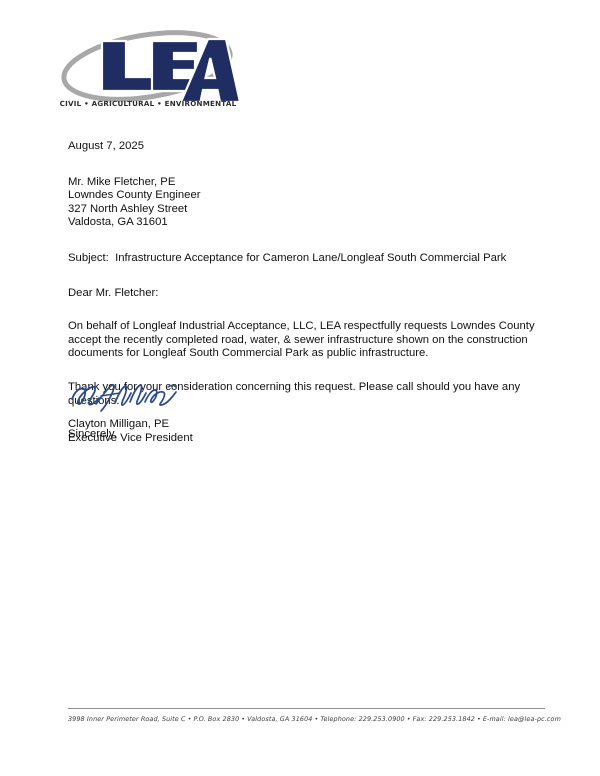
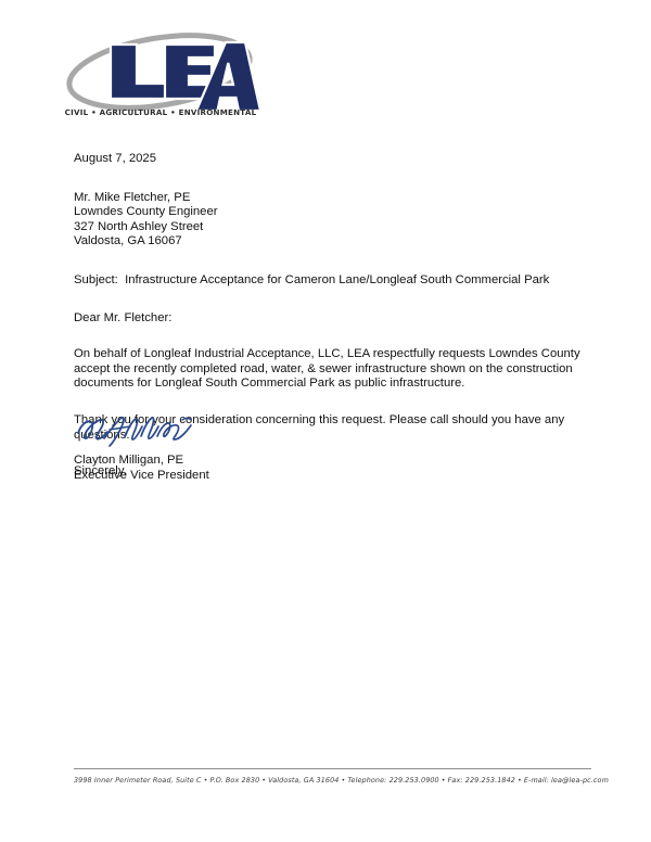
  CIVIL • AGRICULTURAL • ENVIRONMENTAL
  August 7, 2025
  Mr. Mike Fletcher, PE
  Lowndes County Engineer
  327 North Ashley Street
- Valdosta, GA 31601
+ Valdosta, GA 16067
  Subject: Infrastructure Acceptance for Cameron Lane/Longleaf South Commercial Park
  Dear Mr. Fletcher:
  On behalf of Longleaf Industrial Acceptance, LLC, LEA respectfully requests Lowndes County accept the recently completed road, water, & sewer infrastructure shown on the construction documents for Longleaf South Commercial Park as public infrastructure.
  Thak you for youronsideration concerning this request. Please call should you have any qtos.
  Sincerely,
  Clayton Milligan, PE
  Executive Vice President
  3998 Inner Perimeter Road, Suite C • P.O. Box 2830 • Valdosta, GA 31604 • Telephone: 229.253.0900 • Fax: 229.253.1842 • E-mail: lea@lea-pc.com
